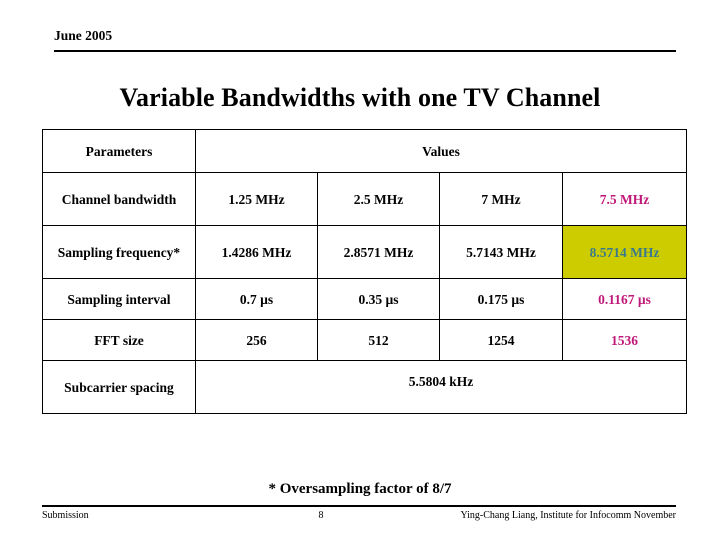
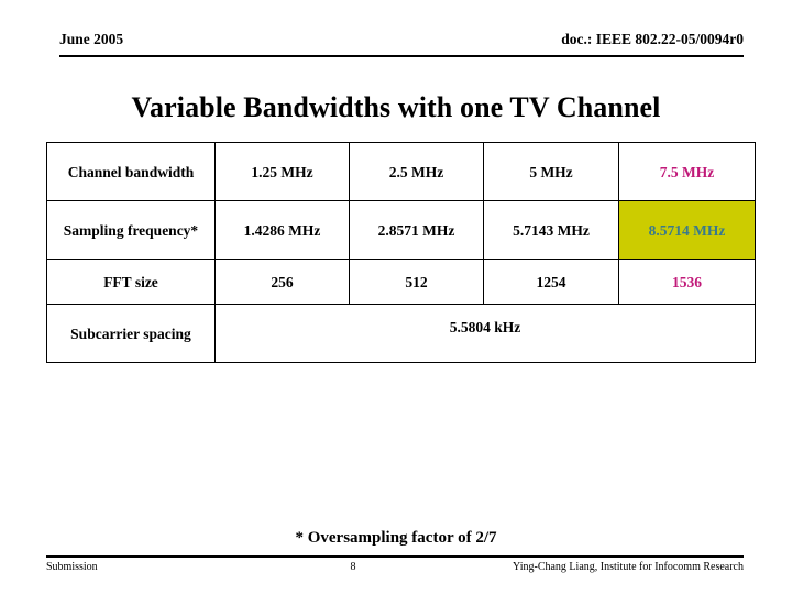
  June 2005
+ doc.: IEEE 802.22-05/0094r0
  Variable Bandwidths with one TV Channel
- Parameters	Values
- Channel bandwidth	1.25 MHz	2.5 MHz	7 MHz	7.5 MHz
+ Channel bandwidth	1.25 MHz	2.5 MHz	5 MHz	7.5 MHz
  Sampling frequency*	1.4286 MHz	2.8571 MHz	5.7143 MHz	8.5714 MHz
- Sampling interval	0.7 µs	0.35 µs	0.175 µs	0.1167 µs
  FFT size	256	512	1254	1536
  Subcarrier spacing	5.5804 kHz
- * Oversampling factor of 8/7
+ * Oversampling factor of 2/7
  Submission
  8
- Ying-Chang Liang, Institute for Infocomm November
+ Ying-Chang Liang, Institute for Infocomm Research
